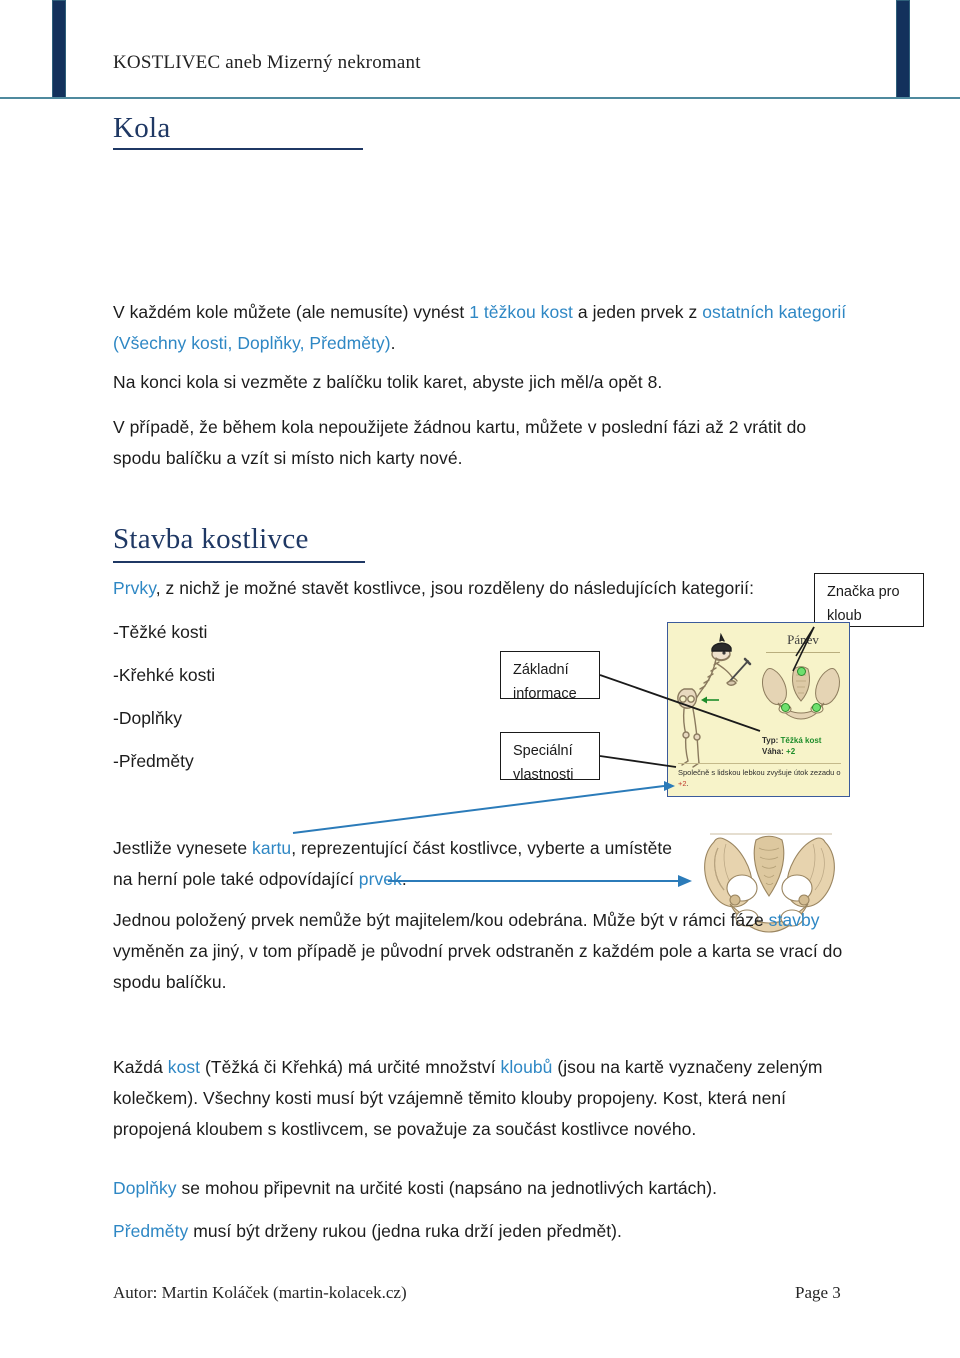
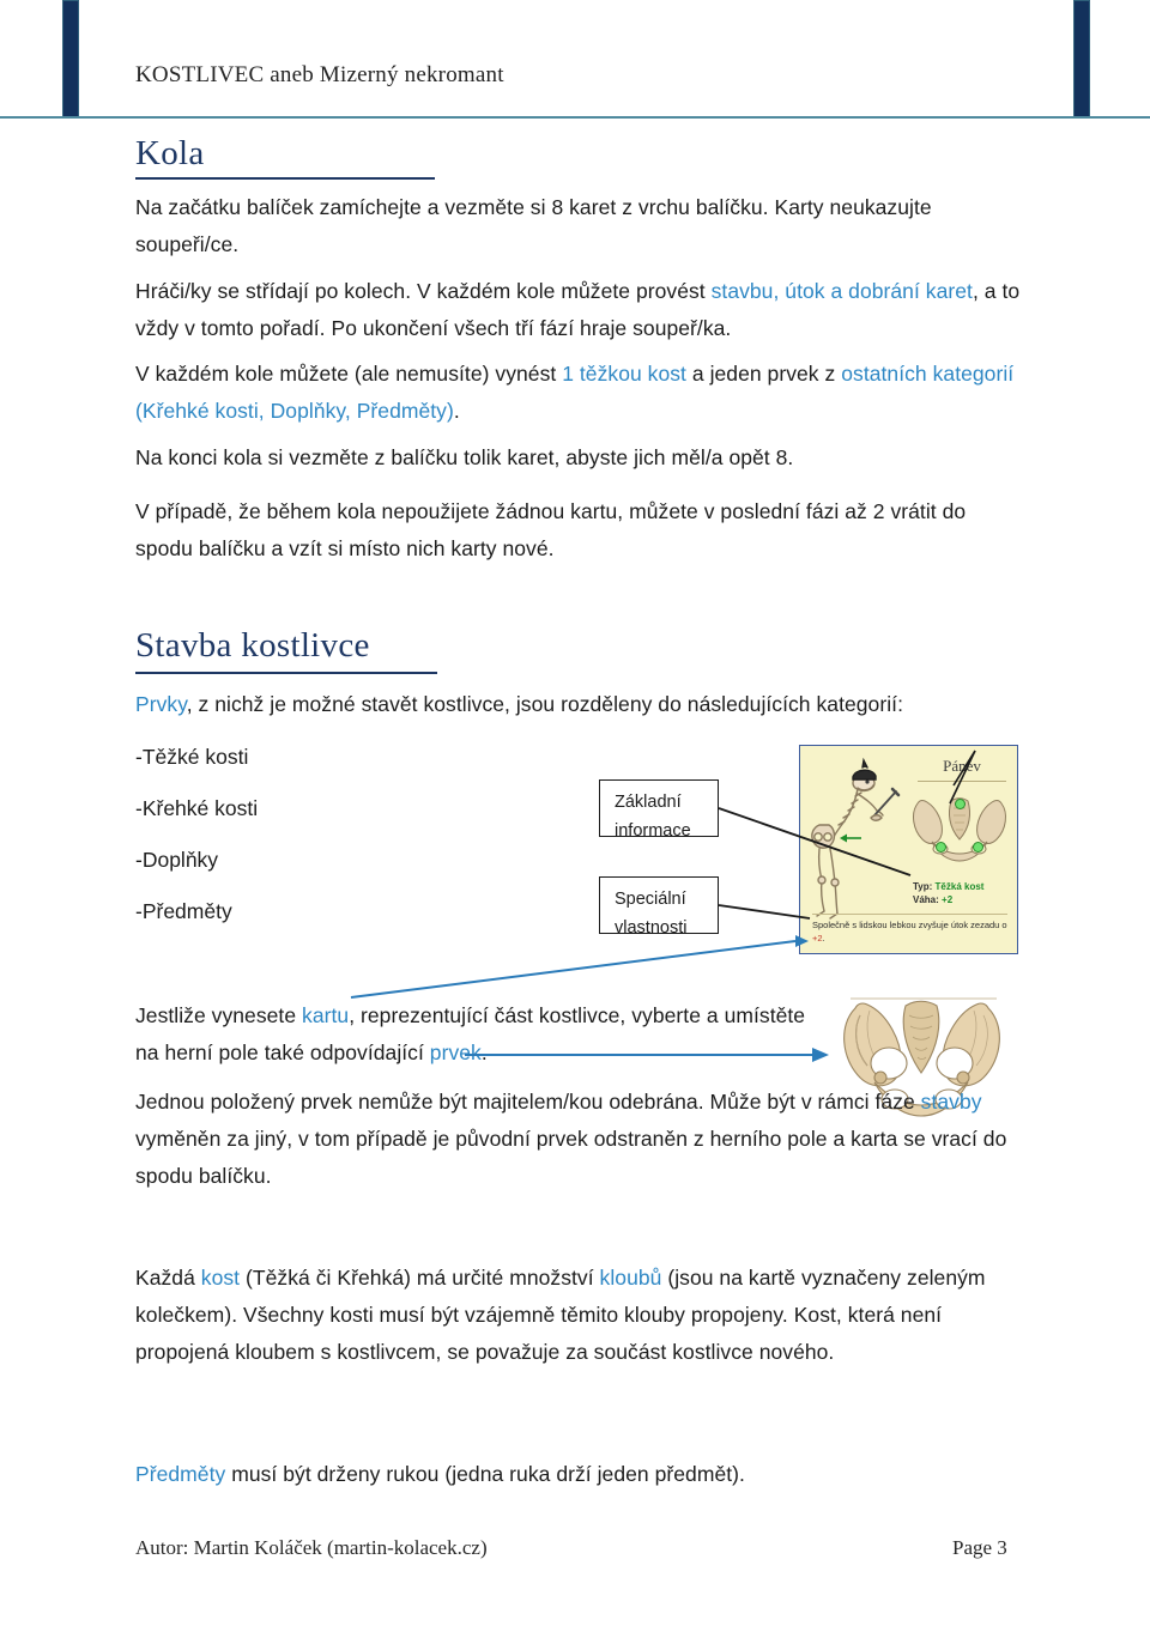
  KOSTLIVEC aneb Mizerný nekromant
  Kola
+ Na začátku balíček zamíchejte a vezměte si 8 karet z vrchu balíčku. Karty neukazujte soupeři/ce.
+ Hráči/ky se střídají po kolech. V každém kole můžete provést stavbu, útok a dobrání karet, a to vždy v tomto pořadí. Po ukončení všech tří fází hraje soupeř/ka.
- V každém kole můžete (ale nemusíte) vynést 1 těžkou kost a jeden prvek z ostatních kategorií (Všechny kosti, Doplňky, Předměty).
+ V každém kole můžete (ale nemusíte) vynést 1 těžkou kost a jeden prvek z ostatních kategorií (Křehké kosti, Doplňky, Předměty).
  Na konci kola si vezměte z balíčku tolik karet, abyste jich měl/a opět 8.
  V případě, že během kola nepoužijete žádnou kartu, můžete v poslední fázi až 2 vrátit do spodu balíčku a vzít si místo nich karty nové.
  Stavba kostlivce
  Prvky, z nichž je možné stavět kostlivce, jsou rozděleny do následujících kategorií:
  -Těžké kosti
  -Křehké kosti
  -Doplňky
  -Předměty
- Značka pro kloub
  Základní informace
  Speciální vlastnosti
  Pánev
  Typ: Těžká kost
  Váha: +2
  Společně s lidskou lebkou zvyšuje útok zezadu o +2.
  Jestliže vynesete kartu, reprezentující část kostlivce, vyberte a umístěte na herní pole také odpovídající prvek.
- Jednou položený prvek nemůže být majitelem/kou odebrána. Může být v rámci fáze stavby vyměněn za jiný, v tom případě je původní prvek odstraněn z každém pole a karta se vrací do spodu balíčku.
+ Jednou položený prvek nemůže být majitelem/kou odebrána. Může být v rámci fáze stavby vyměněn za jiný, v tom případě je původní prvek odstraněn z herního pole a karta se vrací do spodu balíčku.
  Každá kost (Těžká či Křehká) má určité množství kloubů (jsou na kartě vyznačeny zeleným kolečkem). Všechny kosti musí být vzájemně těmito klouby propojeny. Kost, která není propojená kloubem s kostlivcem, se považuje za součást kostlivce nového.
- Doplňky se mohou připevnit na určité kosti (napsáno na jednotlivých kartách).
  Předměty musí být drženy rukou (jedna ruka drží jeden předmět).
  Autor: Martin Koláček (martin-kolacek.cz)
  Page 3
